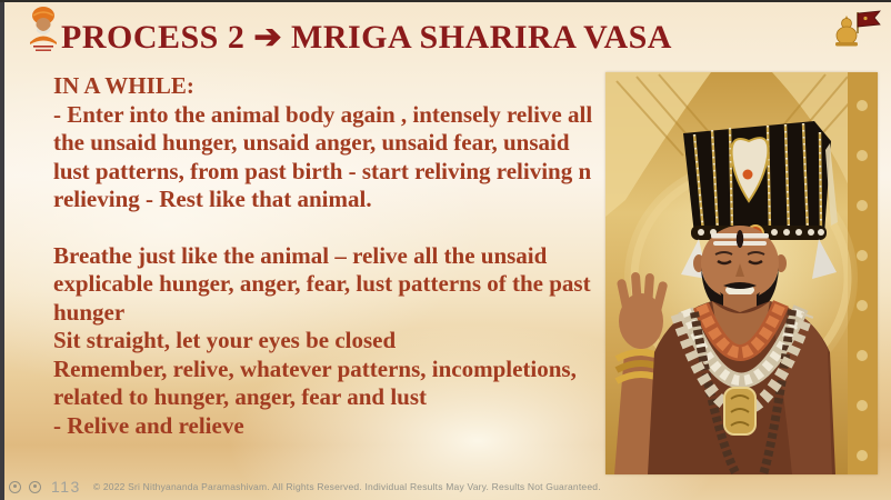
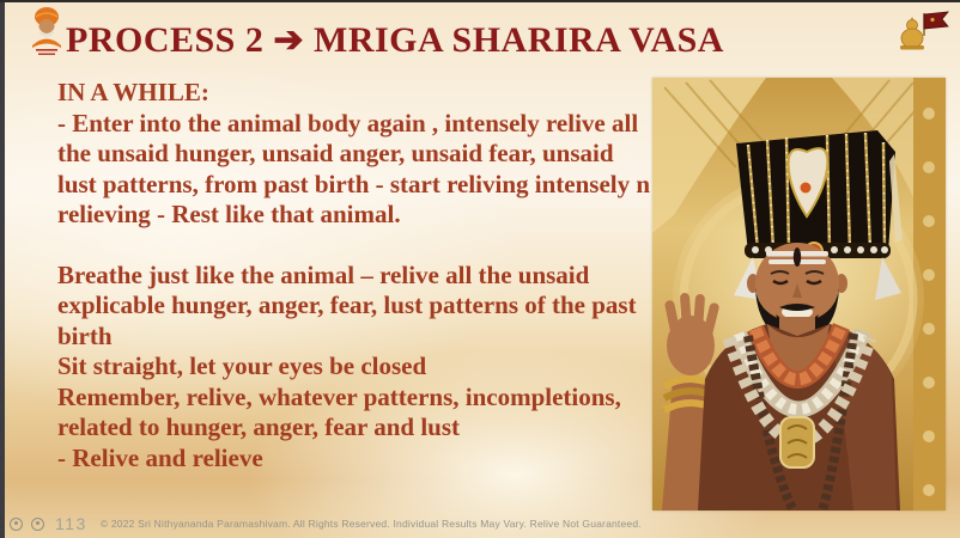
  PROCESS 2 ➔ MRIGA SHARIRA VASA
  IN A WHILE:
- - Enter into the animal body again , intensely relive all the unsaid hunger, unsaid anger, unsaid fear, unsaid lust patterns, from past birth - start reliving reliving n relieving - Rest like that animal.
+ - Enter into the animal body again , intensely relive all the unsaid hunger, unsaid anger, unsaid fear, unsaid lust patterns, from past birth - start reliving intensely n relieving - Rest like that animal.
- Breathe just like the animal – relive all the unsaid explicable hunger, anger, fear, lust patterns of the past hunger
+ Breathe just like the animal – relive all the unsaid explicable hunger, anger, fear, lust patterns of the past birth
  Sit straight, let your eyes be closed
  Remember, relive, whatever patterns, incompletions, related to hunger, anger, fear and lust
  - Relive and relieve
  113
- © 2022 Sri Nithyananda Paramashivam. All Rights Reserved. Individual Results May Vary. Results Not Guaranteed.
+ © 2022 Sri Nithyananda Paramashivam. All Rights Reserved. Individual Results May Vary. Relive Not Guaranteed.
